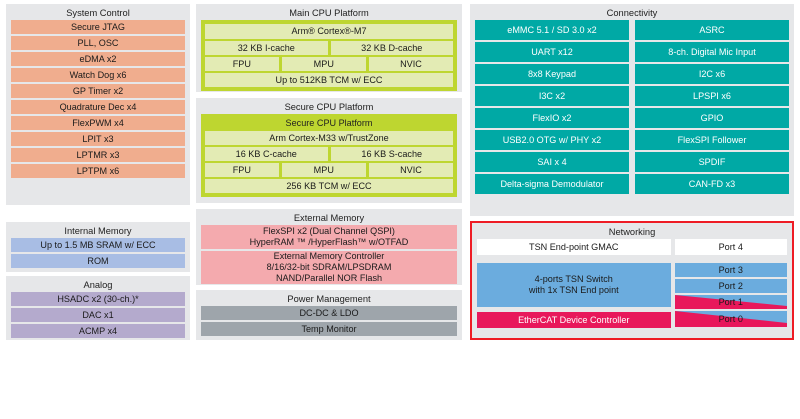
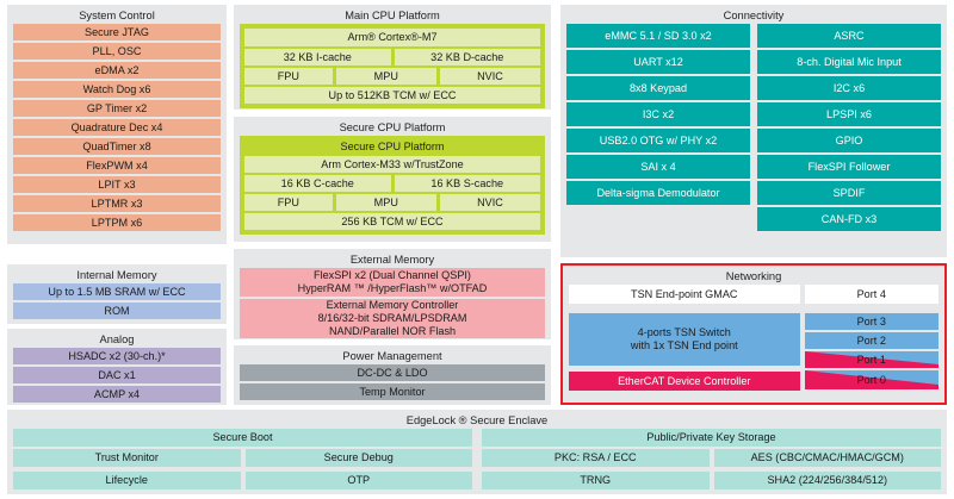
  System Control
  Secure JTAG
  PLL, OSC
  eDMA x2
  Watch Dog x6
  GP Timer x2
  Quadrature Dec x4
+ QuadTimer x8
  FlexPWM x4
  LPIT x3
  LPTMR x3
  LPTPM x6
  Internal Memory
  Up to 1.5 MB SRAM w/ ECC
  ROM
  Analog
  HSADC x2 (30-ch.)*
  DAC x1
  ACMP x4
  Main CPU Platform
  Arm® Cortex®-M7
  32 KB I-cache
  32 KB D-cache
  FPU
  MPU
  NVIC
  Up to 512KB TCM w/ ECC
  Secure CPU Platform
  Secure CPU Platform
  Arm Cortex-M33 w/TrustZone
  16 KB C-cache
  16 KB S-cache
  FPU
  MPU
  NVIC
  256 KB TCM w/ ECC
  External Memory
  FlexSPI x2 (Dual Channel QSPI)
  HyperRAM ™ /HyperFlash™ w/OTFAD
  External Memory Controller
  8/16/32-bit SDRAM/LPSDRAM
  NAND/Parallel NOR Flash
  Power Management
  DC-DC & LDO
  Temp Monitor
  Connectivity
  eMMC 5.1 / SD 3.0 x2
  UART x12
  8x8 Keypad
  I3C x2
- FlexIO x2
  USB2.0 OTG w/ PHY x2
  SAI x 4
  Delta-sigma Demodulator
  ASRC
  8-ch. Digital Mic Input
  I2C x6
  LPSPI x6
  GPIO
  FlexSPI Follower
  SPDIF
  CAN-FD x3
  Networking
  TSN End-point GMAC
  4-ports TSN Switch
  with 1x TSN End point
  EtherCAT Device Controller
  Port 4
  Port 3
  Port 2
  Port 1
  Port 0
+ EdgeLock ® Secure Enclave
+ Secure Boot
+ Trust Monitor
+ Secure Debug
+ Lifecycle
+ OTP
+ Public/Private Key Storage
+ PKC: RSA / ECC
+ AES (CBC/CMAC/HMAC/GCM)
+ TRNG
+ SHA2 (224/256/384/512)
